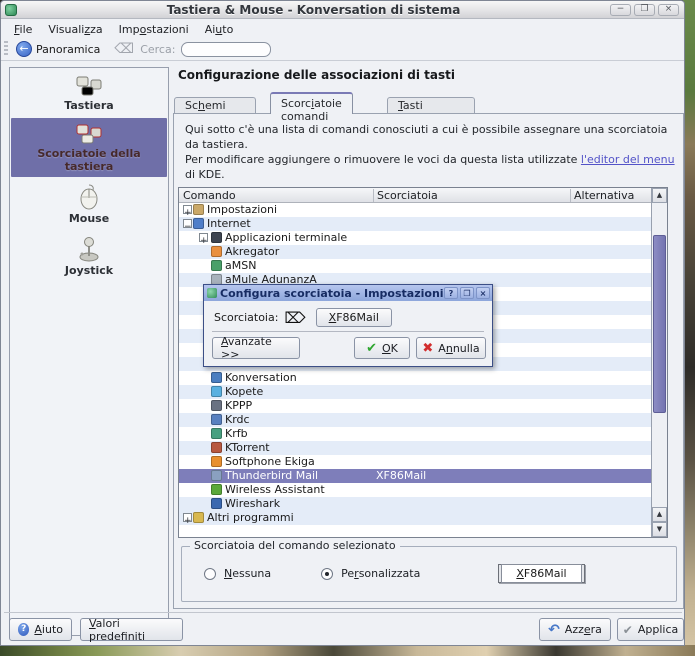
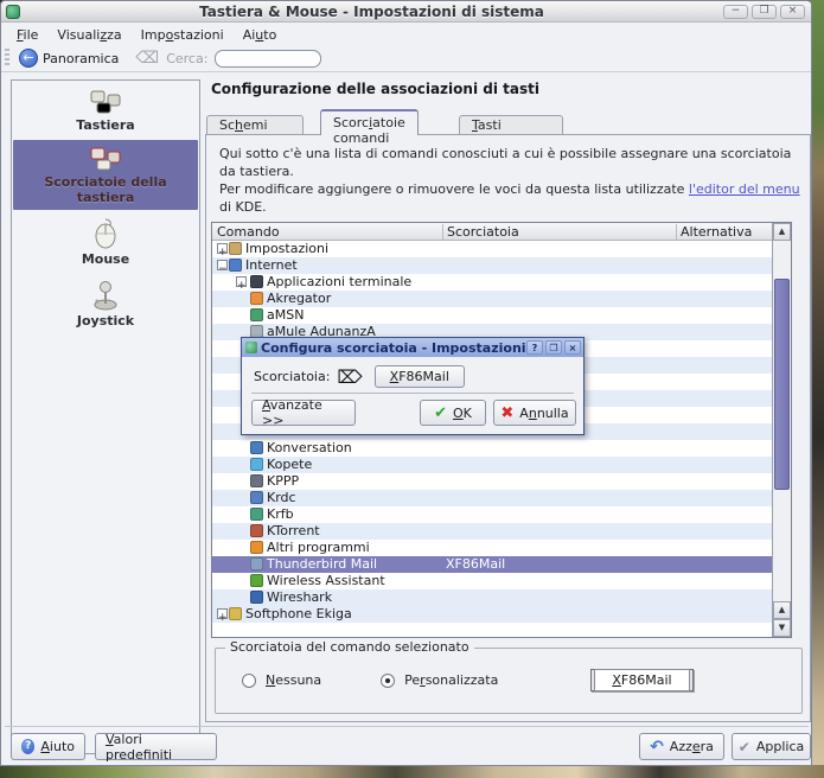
- Tastiera & Mouse - Konversation di sistema
+ Tastiera & Mouse - Impostazioni di sistema
  −
  ❐
  ×
  File
  Visualizza
  Impostazioni
  Aiuto
  ←
  Panoramica
  ⌫
  Cerca:
  Tastiera
  Scorciatoie della tastiera
  Mouse
  Joystick
  Configurazione delle associazioni di tasti
  Scorciatoie comandi
  Qui sotto c'è una lista di comandi conosciuti a cui è possibile assegnare una scorciatoia da tastiera.
  Per modificare aggiungere o rimuovere le voci da questa lista utilizzate l'editor del menu di KDE.
  Comando
  Scorciatoia
  Alternativa
  +
  Impostazioni
  −
  Internet
  +
  Applicazioni terminale
  Akregator
  aMSN
  aMule AdunanzA
  Konversation
  Kopete
  KPPP
  Krdc
  Krfb
  KTorrent
- Softphone Ekiga
+ Altri programmi
  Thunderbird Mail
  XF86Mail
  Wireless Assistant
  Wireshark
  +
- Altri programmi
+ Softphone Ekiga
  ▲
  ▲
  ▼
  Scorciatoia del comando selezionato
  Nessuna
  Personalizzata
  XF86Mail
  ?
  Aiuto
  Valori predefiniti
  ↶
  Azzera
  ✔
  Applica
  Configura scorciatoia - Impostazioni
  ?
  ❐
  ×
  Scorciatoia:
  ⌦
  XF86Mail
  Avanzate >>
  ✔
  OK
  ✖
  Annulla
